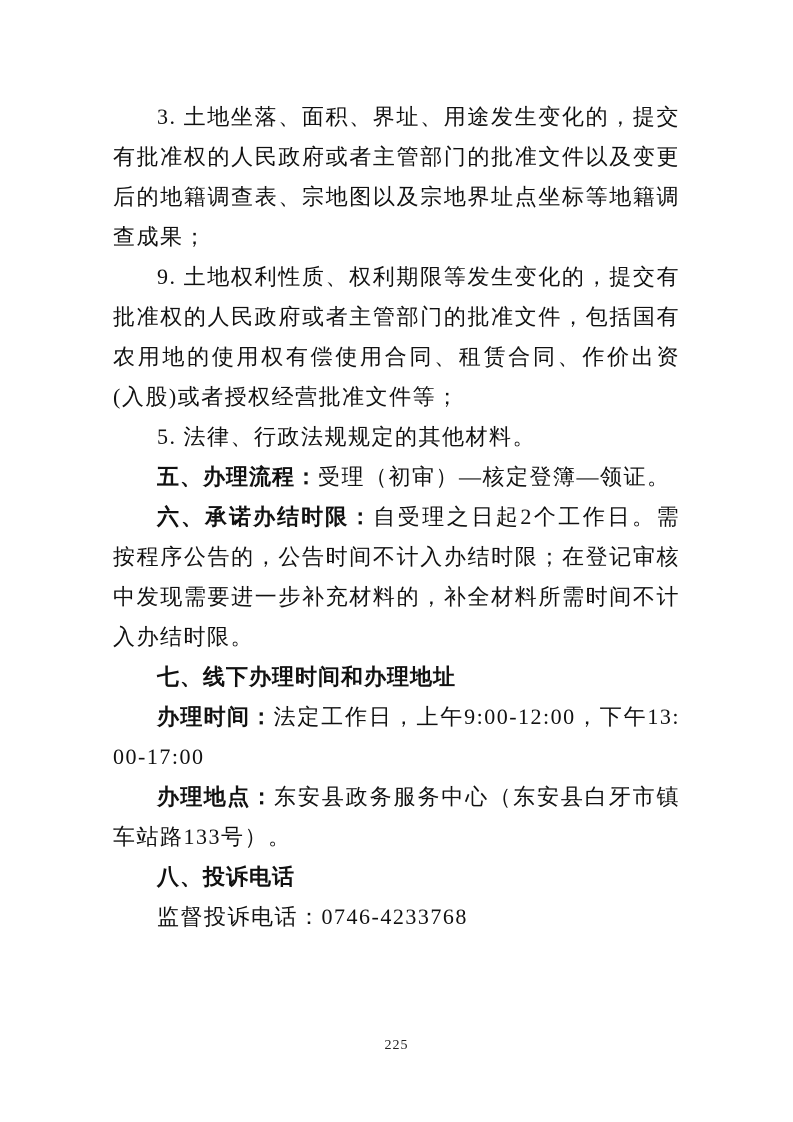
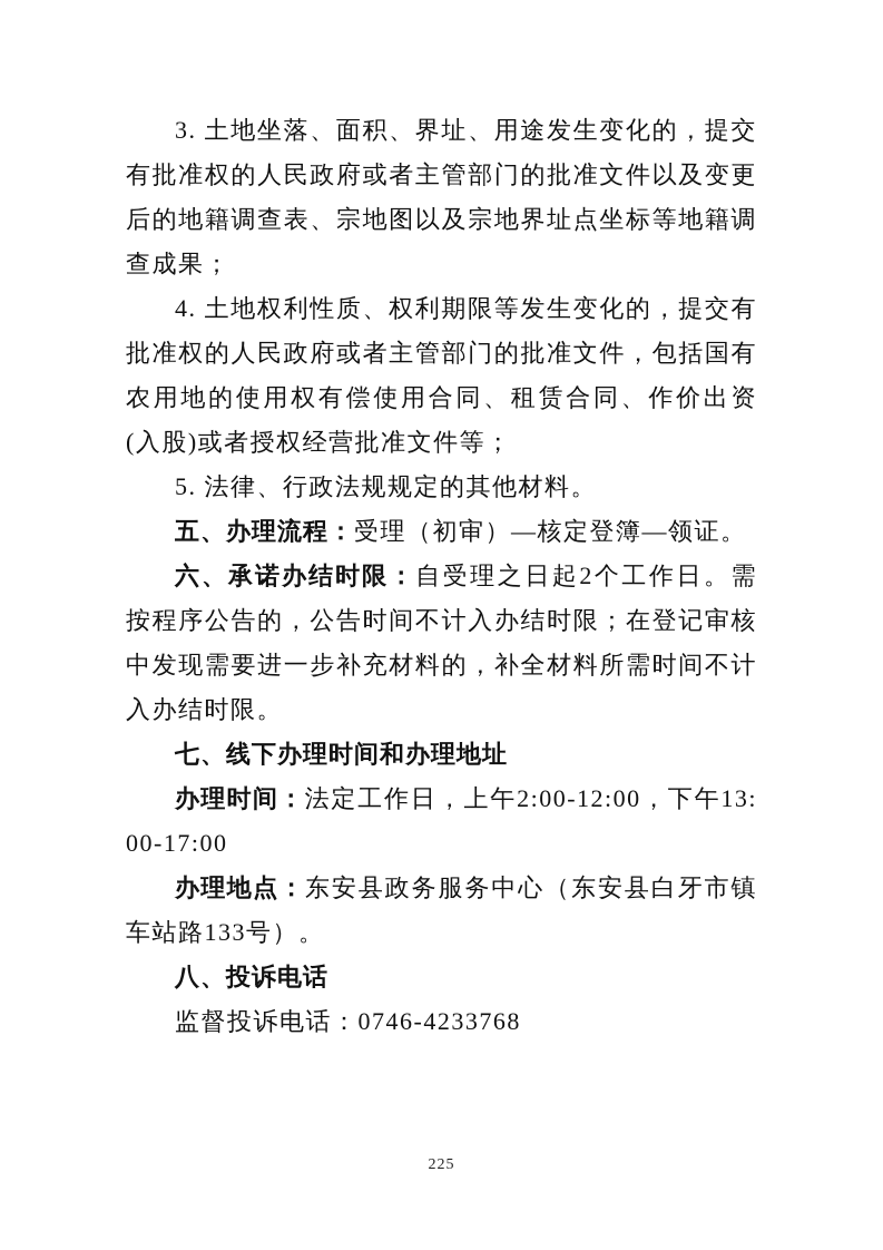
  3. 土地坐落、面积、界址、用途发生变化的，提交有批准权的人民政府或者主管部门的批准文件以及变更后的地籍调查表、宗地图以及宗地界址点坐标等地籍调查成果；
- 9. 土地权利性质、权利期限等发生变化的，提交有批准权的人民政府或者主管部门的批准文件，包括国有农用地的使用权有偿使用合同、租赁合同、作价出资(入股)或者授权经营批准文件等；
+ 4. 土地权利性质、权利期限等发生变化的，提交有批准权的人民政府或者主管部门的批准文件，包括国有农用地的使用权有偿使用合同、租赁合同、作价出资(入股)或者授权经营批准文件等；
  5. 法律、行政法规规定的其他材料。
  五、办理流程：受理（初审）—核定登簿—领证。
  六、承诺办结时限：自受理之日起2个工作日。需按程序公告的，公告时间不计入办结时限；在登记审核中发现需要进一步补充材料的，补全材料所需时间不计入办结时限。
  七、线下办理时间和办理地址
- 办理时间：法定工作日，上午9:00-12:00，下午13:00-17:00
+ 办理时间：法定工作日，上午2:00-12:00，下午13:00-17:00
  办理地点：东安县政务服务中心（东安县白牙市镇车站路133号）。
  八、投诉电话
  监督投诉电话：0746-4233768
  225
